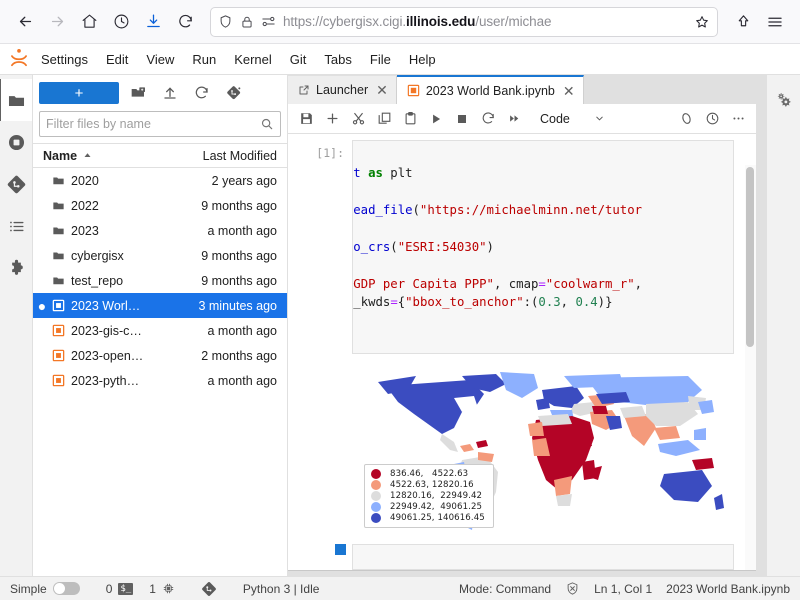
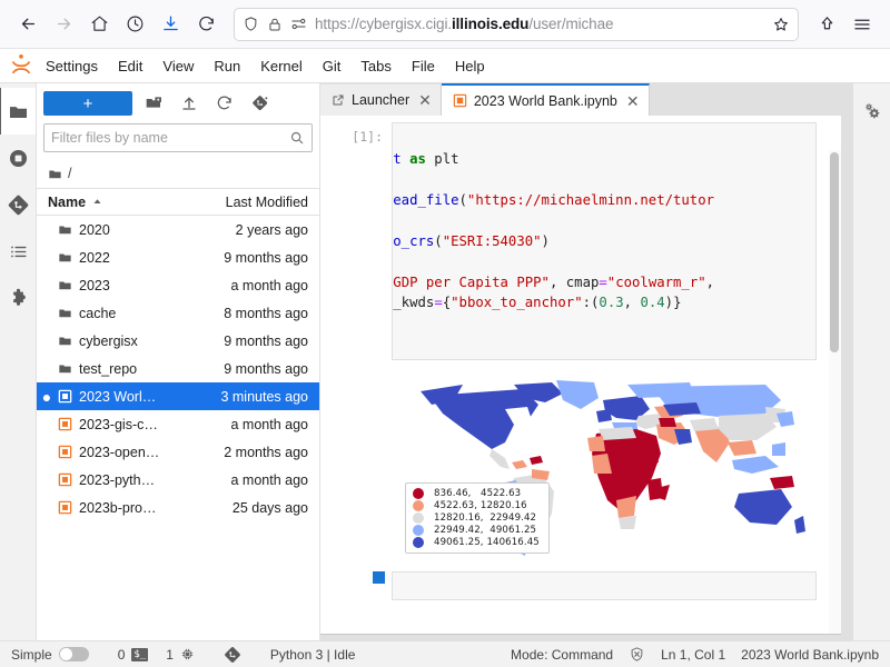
  https://cybergisx.cigi.illinois.edu/user/michae
  Settings
  Edit
  View
  Run
  Kernel
  Git
  Tabs
  File
  Help
  +
  Filter files by name
+ /
  Name
  Last Modified
  2020
  2 years ago
  2022
  9 months ago
  2023
  a month ago
+ cache
+ 8 months ago
  cybergisx
  9 months ago
  test_repo
  9 months ago
  ●
  2023 Worl…
  3 minutes ago
  2023-gis-c…
  a month ago
  2023-open…
  2 months ago
  2023-pyth…
  a month ago
+ 2023b-pro…
+ 25 days ago
  Launcher
  ✕
  2023 World Bank.ipynb
  ✕
- Code
  [1]:
  836.46, 4522.63
  4522.63, 12820.16
  12820.16, 22949.42
  22949.42, 49061.25
  49061.25, 140616.45
  Simple
  0
  $_
  1
  Python 3 | Idle
  Mode: Command
  Ln 1, Col 1
  2023 World Bank.ipynb
